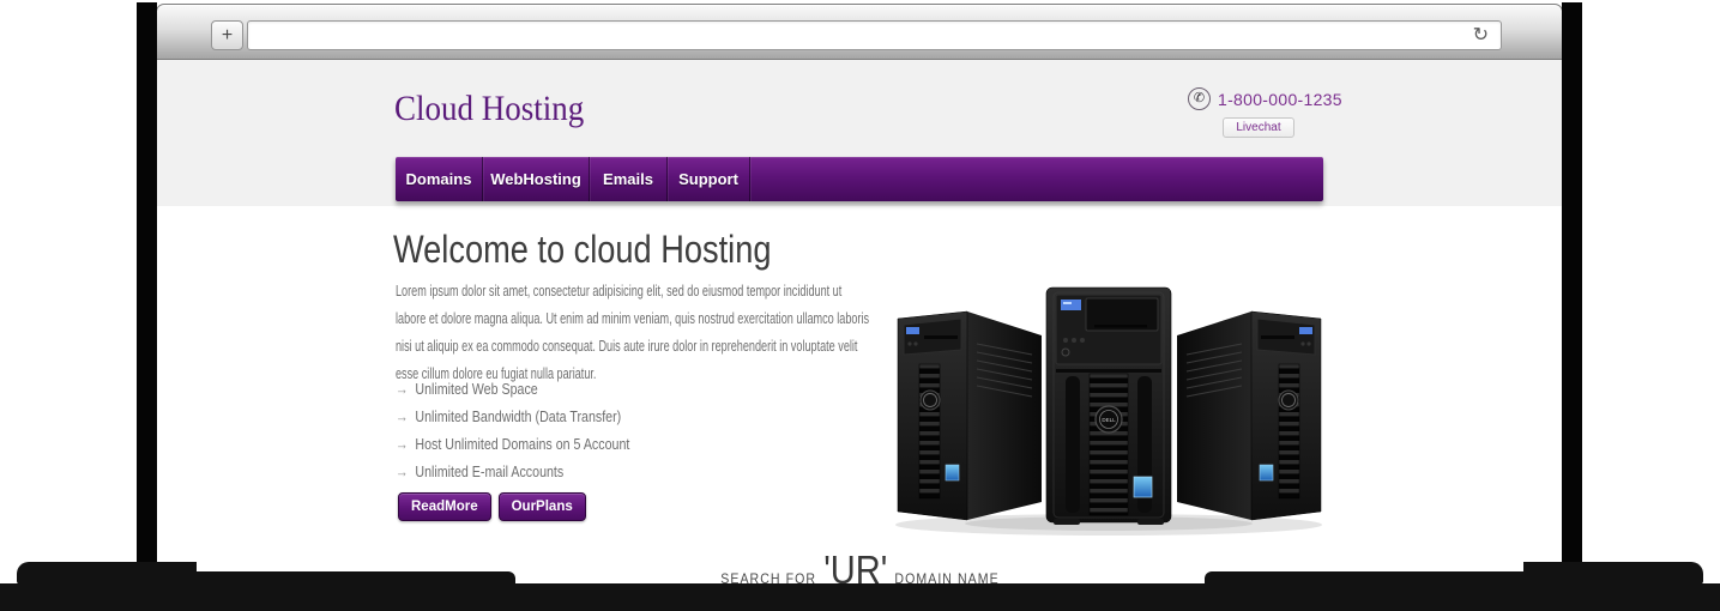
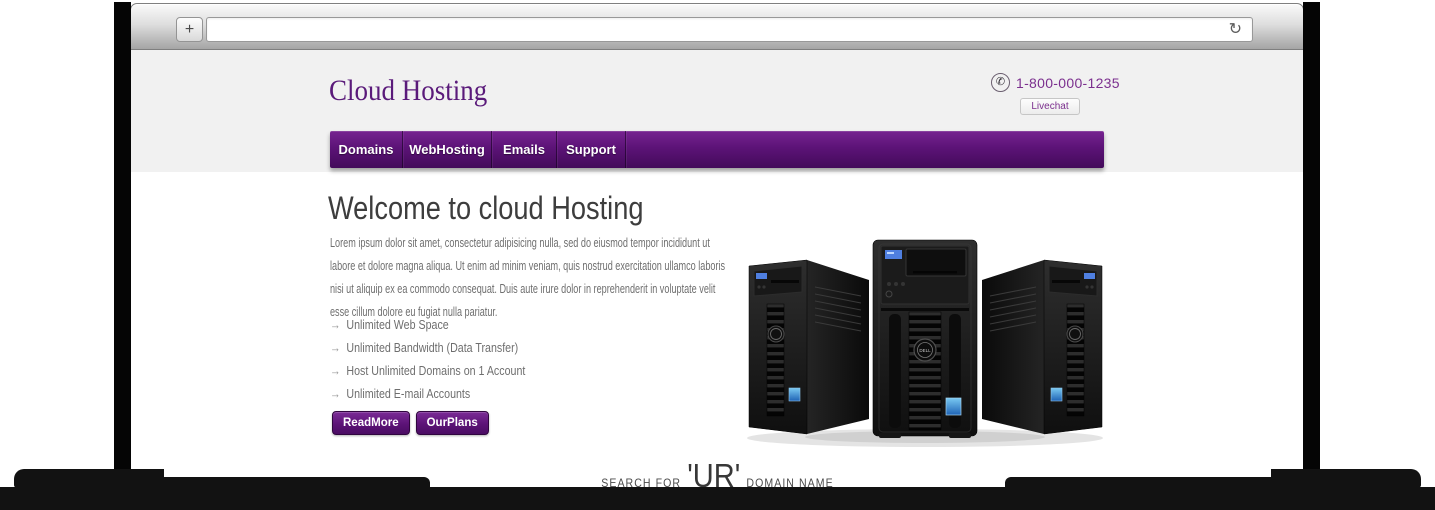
  +
  ↻
  Cloud Hosting
  ✆
  1-800-000-1235
  Livechat
  Domains
  WebHosting
  Emails
  Support
  Welcome to cloud Hosting
- Lorem ipsum dolor sit amet, consectetur adipisicing elit, sed do eiusmod tempor incididunt ut labore et dolore magna aliqua. Ut enim ad minim veniam, quis nostrud exercitation ullamco laboris nisi ut aliquip ex ea commodo consequat. Duis aute irure dolor in reprehenderit in voluptate velit esse cillum dolore eu fugiat nulla pariatur.
+ Lorem ipsum dolor sit amet, consectetur adipisicing nulla, sed do eiusmod tempor incididunt ut labore et dolore magna aliqua. Ut enim ad minim veniam, quis nostrud exercitation ullamco laboris nisi ut aliquip ex ea commodo consequat. Duis aute irure dolor in reprehenderit in voluptate velit esse cillum dolore eu fugiat nulla pariatur.
  → Unlimited Web Space
  → Unlimited Bandwidth (Data Transfer)
- → Host Unlimited Domains on 5 Account
+ → Host Unlimited Domains on 1 Account
  → Unlimited E-mail Accounts
  ReadMore
  OurPlans
  SEARCH FOR'UR' DOMAIN NAME
